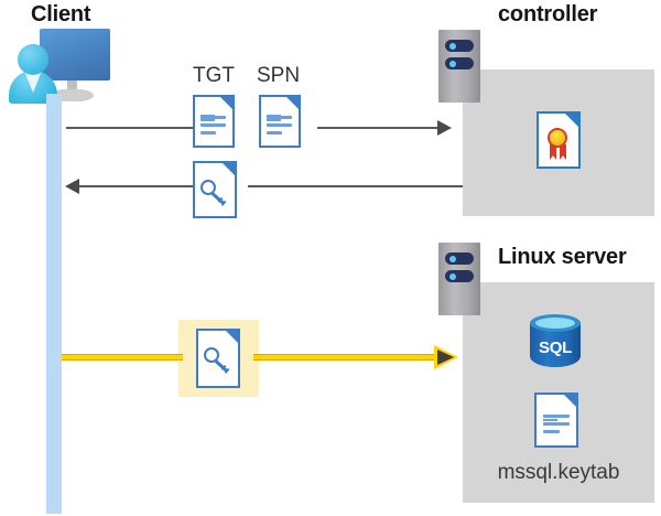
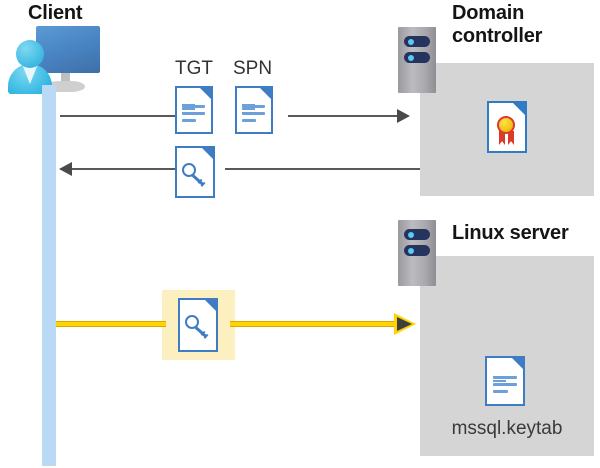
  Client
+ Domain
  controller
  Linux server
- SQL
  mssql.keytab
  TGT
  SPN
